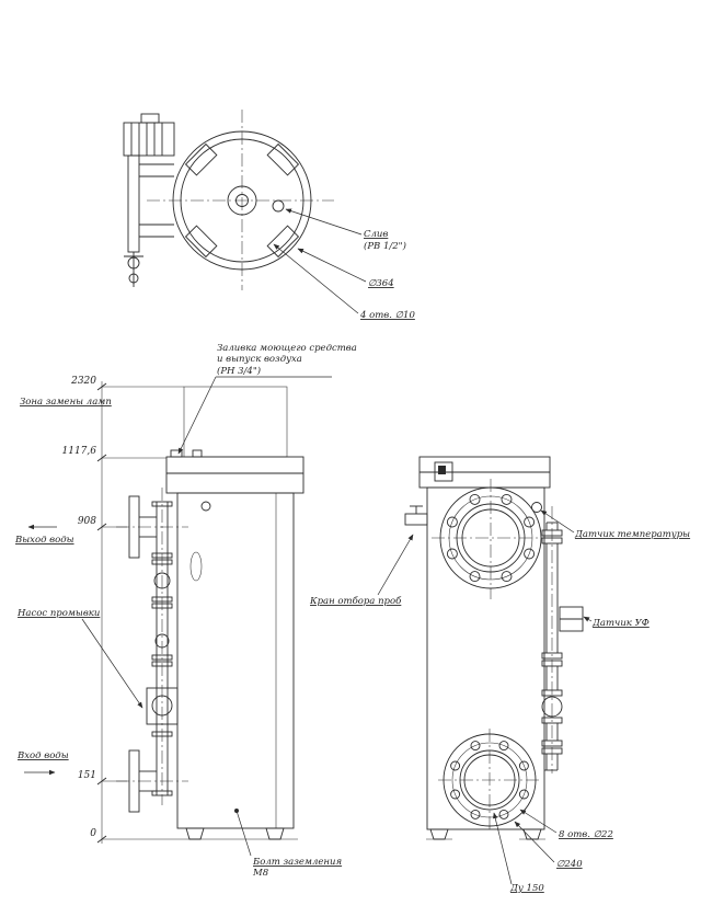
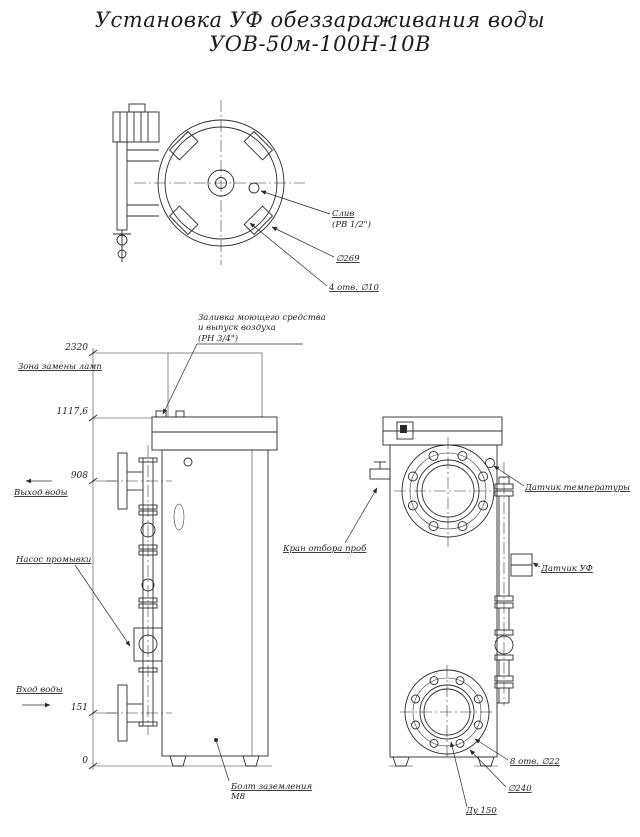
+ Установка УФ обеззараживания воды УОВ-50м-100Н-10В
  Слив
  (РВ 1/2")
- ∅364
+ ∅269
  4 отв. ∅10
  Заливка моющего средства
  и выпуск воздуха
  (РН 3/4")
  Болт заземления
  М8
  2320
  Зона замены ламп
  1117,6
  908
  151
  0
  Выход воды
  Насос промывки
  Вход воды
  Кран отбора проб
  Датчик температуры
  Датчик УФ
  8 отв. ∅22
  ∅240
  Ду 150
